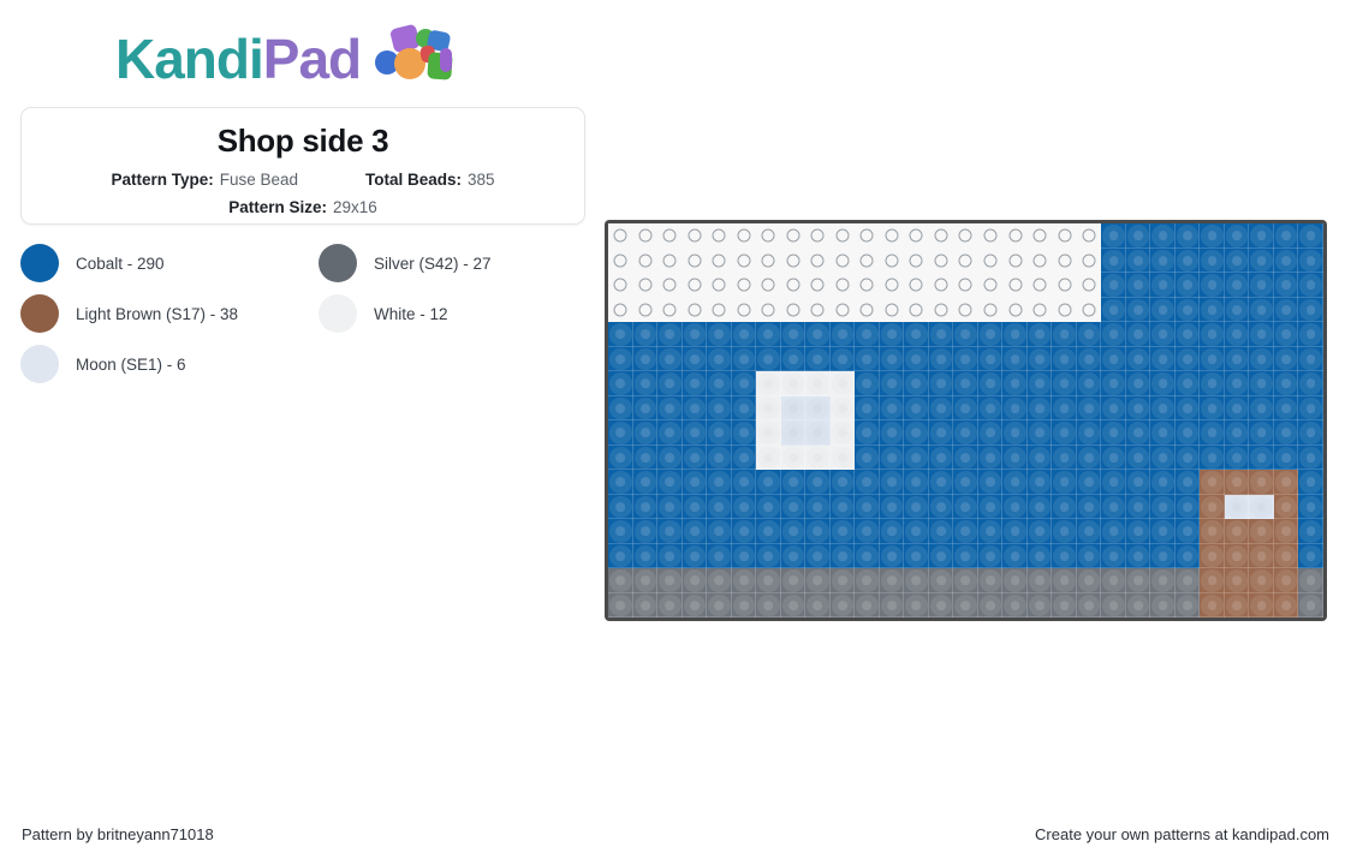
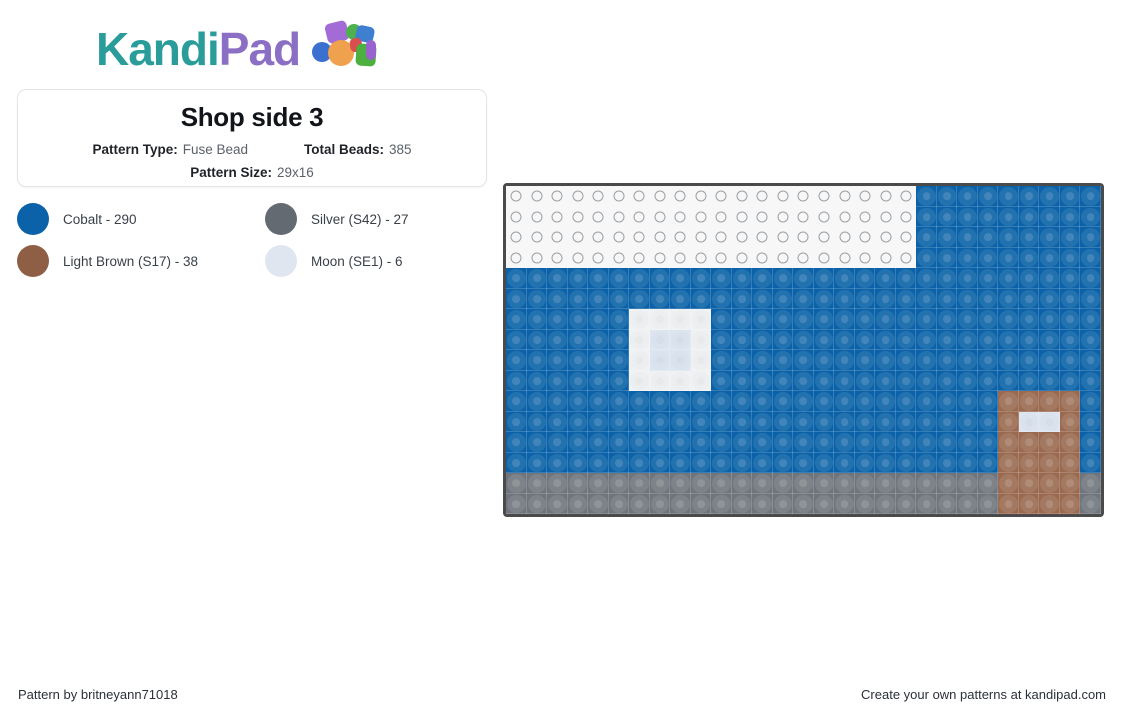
  KandiPad
  Shop side 3
  Pattern Type:
  Fuse Bead
  Total Beads:
  385
  Pattern Size:
  29x16
  Cobalt - 290
  Silver (S42) - 27
  Light Brown (S17) - 38
- White - 12
  Moon (SE1) - 6
  Pattern by britneyann71018
  Create your own patterns at kandipad.com
